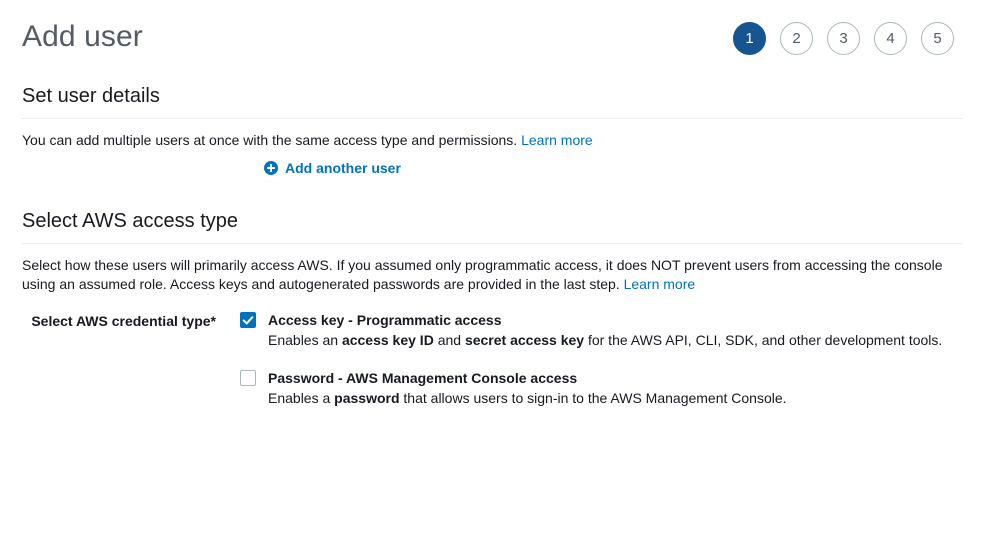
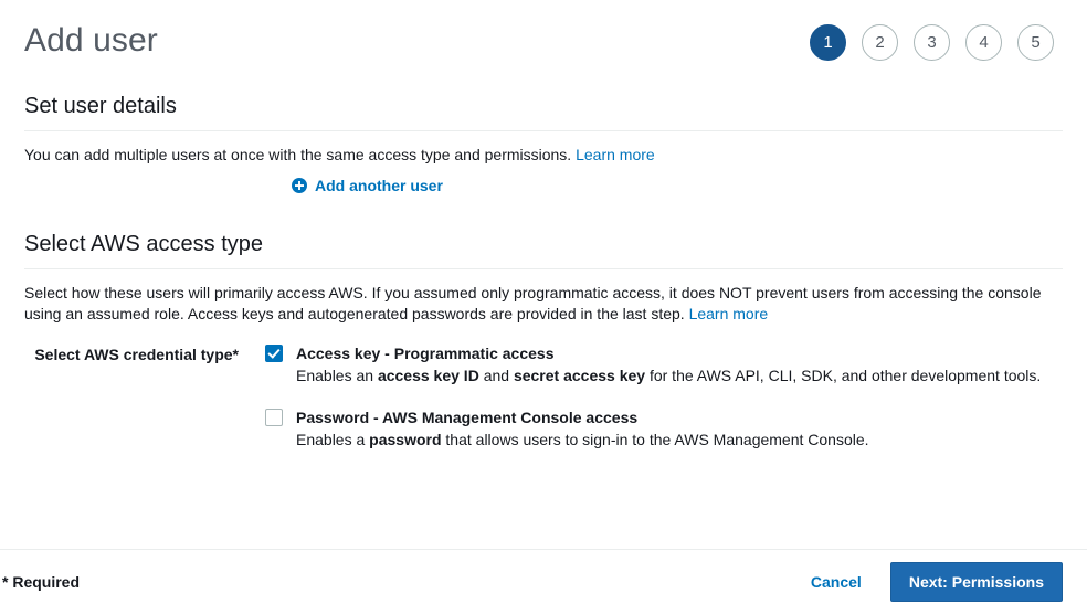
  Add user
  1
  2
  3
  4
  5
  Set user details
  You can add multiple users at once with the same access type and permissions. Learn more
  Add another user
  Select AWS access type
  Select how these users will primarily access AWS. If you assumed only programmatic access, it does NOT prevent users from accessing the console using an assumed role. Access keys and autogenerated passwords are provided in the last step. Learn more
  Select AWS credential type*
  Access key - Programmatic access
  Enables an access key ID and secret access key for the AWS API, CLI, SDK, and other development tools.
  Password - AWS Management Console access
  Enables a password that allows users to sign-in to the AWS Management Console.
+ * Required
+ Cancel
+ Next: Permissions
